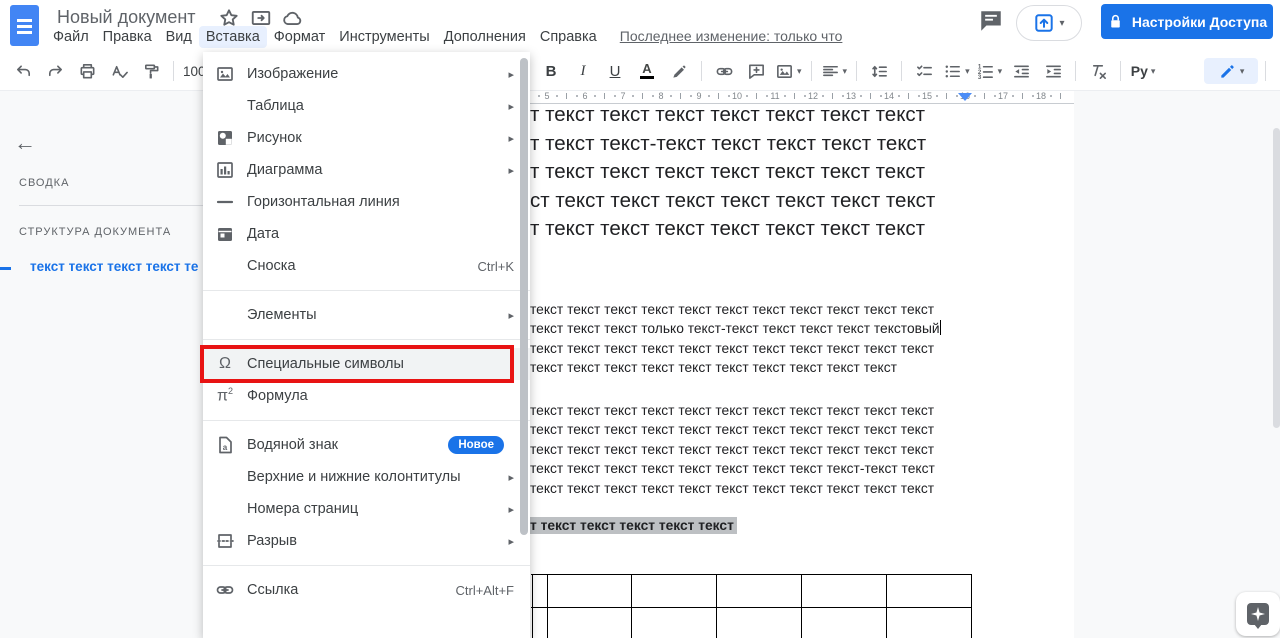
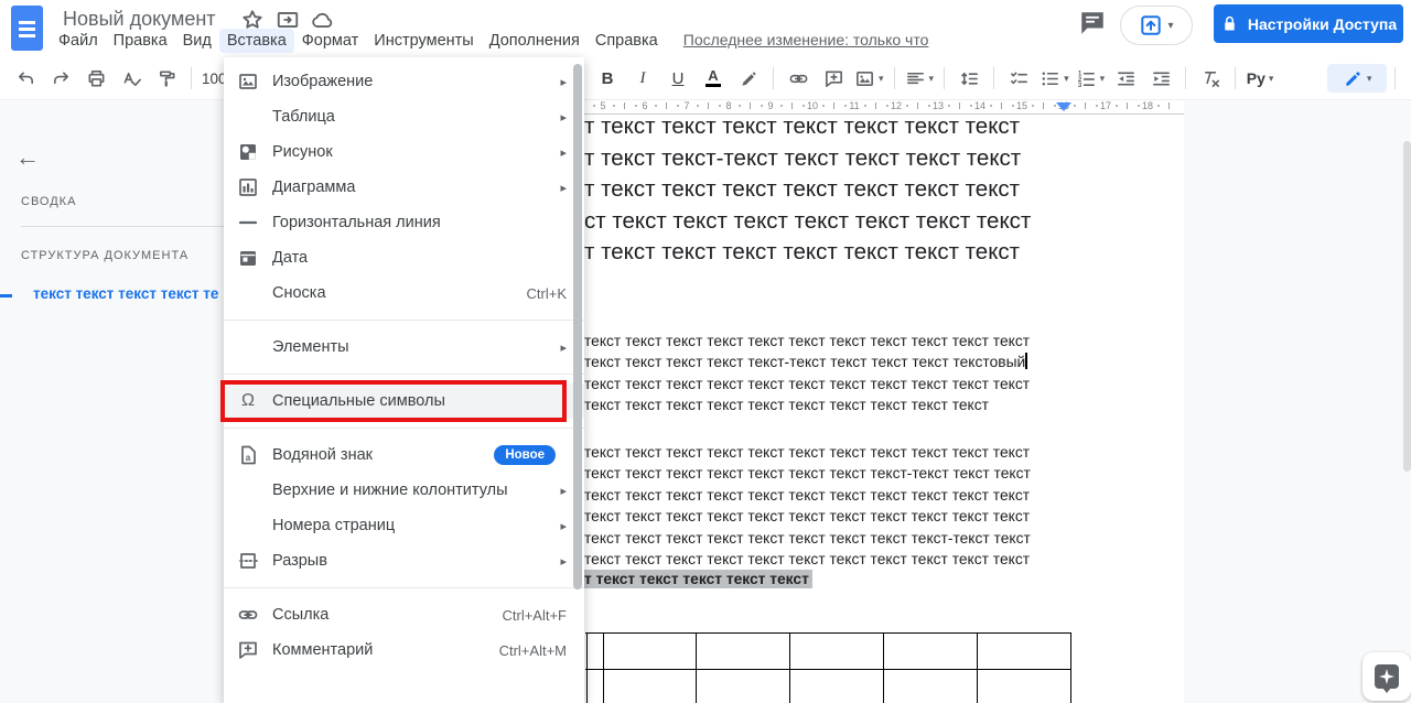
  Новый документ
  Файл Правка Вид Вставка Формат Инструменты Дополнения Справка Последнее изменение: только что
  ▾
  Настройки Доступа
  100
  B
  I
  U
  A
  ▾
  ▾
  ▾
  ▾
  Ру
  ▾
  ▾
  ←
  СВОДКА
  СТРУКТУРА ДОКУМЕНТА
  текст текст текст текст те
  5
  6
  7
  8
  9
  10
  11
  12
  13
  14
  15
  16
  17
  18
  т текст текст текст текст текст текст текст
  т текст текст-текст текст текст текст текст
  т текст текст текст текст текст текст текст
  ст текст текст текст текст текст текст текст
  т текст текст текст текст текст текст текст
  текст текст текст текст текст текст текст текст текст текст текст
- текст текст текст только текст-текст текст текст текст текстовый
+ текст текст текст текст текст-текст текст текст текст текстовый
  текст текст текст текст текст текст текст текст текст текст текст
  текст текст текст текст текст текст текст текст текст текст
  текст текст текст текст текст текст текст текст текст текст текст
+ текст текст текст текст текст текст текст текст-текст текст текст
  текст текст текст текст текст текст текст текст текст текст текст
  текст текст текст текст текст текст текст текст текст текст текст
  текст текст текст текст текст текст текст текст текст-текст текст
  текст текст текст текст текст текст текст текст текст текст текст
  т текст текст текст текст текст
  Изображение
  ▸
  Таблица
  ▸
  Рисунок
  ▸
  Диаграмма
  ▸
  Горизонтальная линия
  Дата
  Сноска
  Ctrl+K
  Элементы
  ▸
  Ω
  Специальные символы
- π2
- Формула
  a
  Водяной знак
  Новое
  Верхние и нижние колонтитулы
  ▸
  Номера страниц
  ▸
  Разрыв
  ▸
  Ссылка
  Ctrl+Alt+F
+ Комментарий
+ Ctrl+Alt+M
